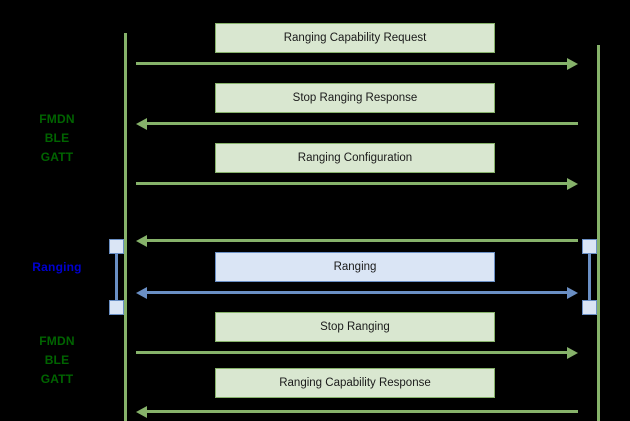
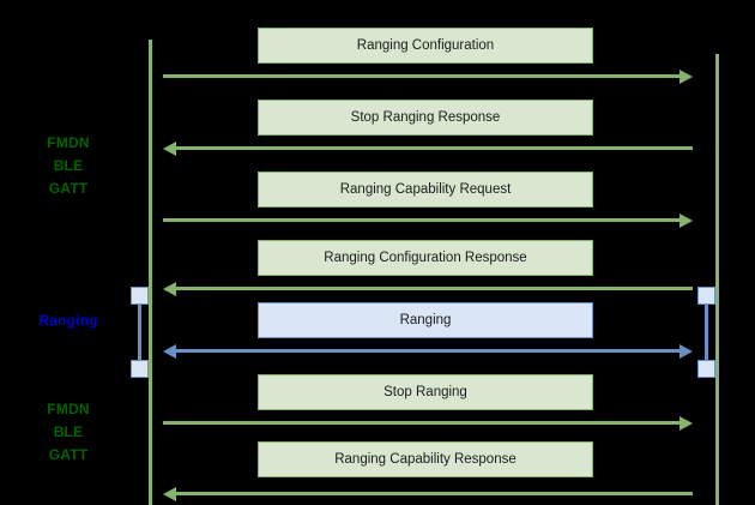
  FMDN
  BLE
  GATT
  Ranging
  FMDN
  BLE
  GATT
- Ranging Capability Request
+ Ranging Configuration
  Stop Ranging Response
- Ranging Configuration
+ Ranging Capability Request
+ Ranging Configuration Response
  Ranging
  Stop Ranging
  Ranging Capability Response
